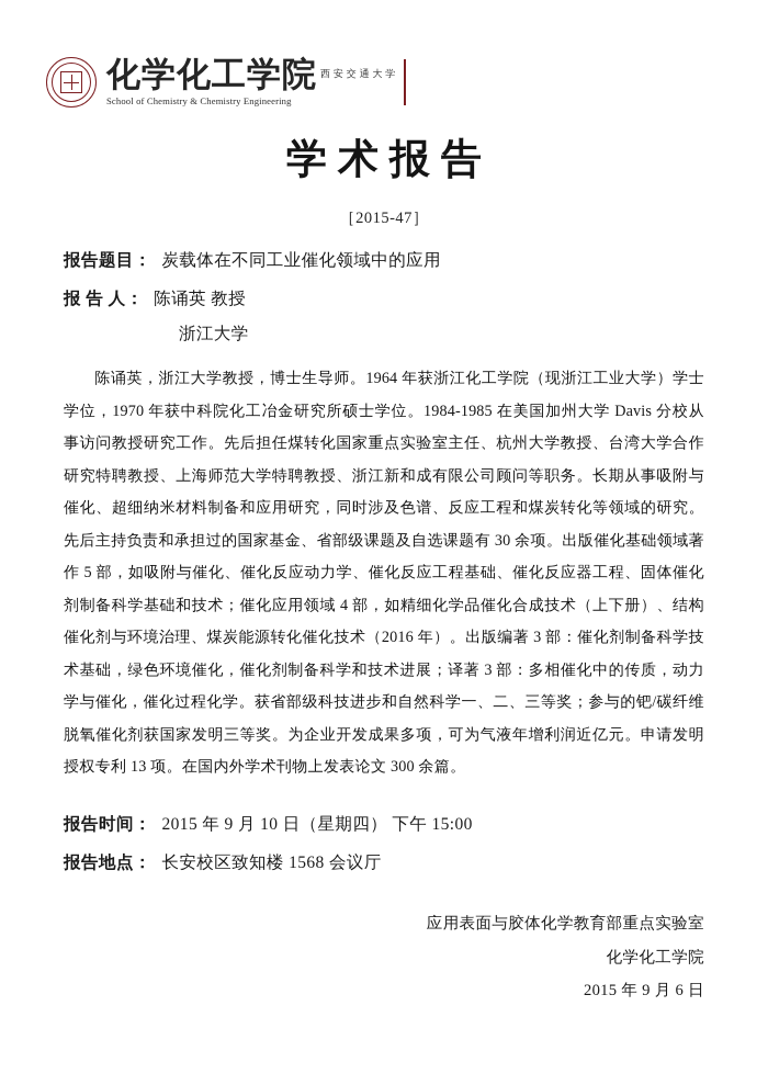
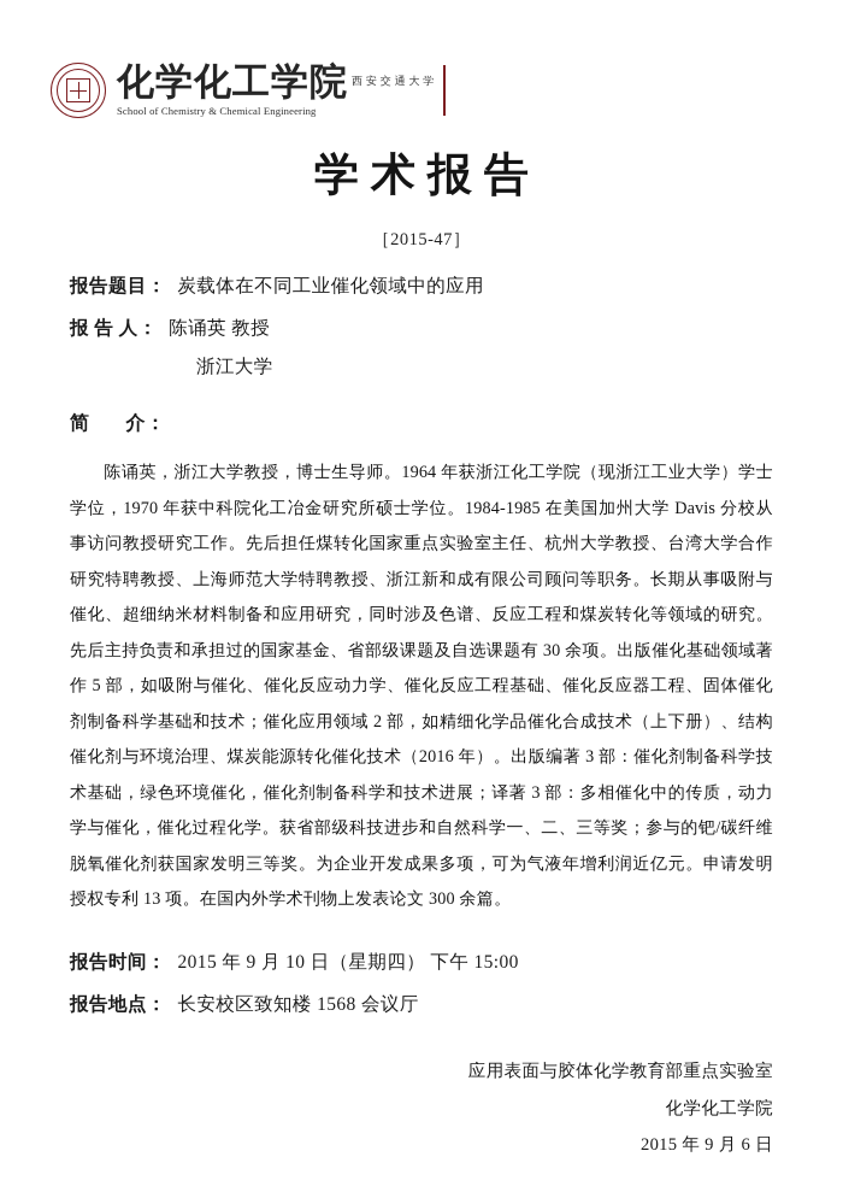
  化学化工学院 西 安 交 通 大 学
- School of Chemistry & Chemistry Engineering
+ School of Chemistry & Chemical Engineering
  学术报告
  ［2015-47］
  报告题目
  ：
  炭载体在不同工业催化领域中的应用
  报 告 人
  ：
  陈诵英 教授
  浙江大学
+ 简 介：
- 陈诵英，浙江大学教授，博士生导师。1964 年获浙江化工学院（现浙江工业大学）学士学位，1970 年获中科院化工冶金研究所硕士学位。1984-1985 在美国加州大学 Davis 分校从事访问教授研究工作。先后担任煤转化国家重点实验室主任、杭州大学教授、台湾大学合作研究特聘教授、上海师范大学特聘教授、浙江新和成有限公司顾问等职务。长期从事吸附与催化、超细纳米材料制备和应用研究，同时涉及色谱、反应工程和煤炭转化等领域的研究。先后主持负责和承担过的国家基金、省部级课题及自选课题有 30 余项。出版催化基础领域著作 5 部，如吸附与催化、催化反应动力学、催化反应工程基础、催化反应器工程、固体催化剂制备科学基础和技术；催化应用领域 4 部，如精细化学品催化合成技术（上下册）、结构催化剂与环境治理、煤炭能源转化催化技术（2016 年）。出版编著 3 部：催化剂制备科学技术基础，绿色环境催化，催化剂制备科学和技术进展；译著 3 部：多相催化中的传质，动力学与催化，催化过程化学。获省部级科技进步和自然科学一、二、三等奖；参与的钯/碳纤维脱氧催化剂获国家发明三等奖。为企业开发成果多项，可为气液年增利润近亿元。申请发明授权专利 13 项。在国内外学术刊物上发表论文 300 余篇。
+ 陈诵英，浙江大学教授，博士生导师。1964 年获浙江化工学院（现浙江工业大学）学士学位，1970 年获中科院化工冶金研究所硕士学位。1984-1985 在美国加州大学 Davis 分校从事访问教授研究工作。先后担任煤转化国家重点实验室主任、杭州大学教授、台湾大学合作研究特聘教授、上海师范大学特聘教授、浙江新和成有限公司顾问等职务。长期从事吸附与催化、超细纳米材料制备和应用研究，同时涉及色谱、反应工程和煤炭转化等领域的研究。先后主持负责和承担过的国家基金、省部级课题及自选课题有 30 余项。出版催化基础领域著作 5 部，如吸附与催化、催化反应动力学、催化反应工程基础、催化反应器工程、固体催化剂制备科学基础和技术；催化应用领域 2 部，如精细化学品催化合成技术（上下册）、结构催化剂与环境治理、煤炭能源转化催化技术（2016 年）。出版编著 3 部：催化剂制备科学技术基础，绿色环境催化，催化剂制备科学和技术进展；译著 3 部：多相催化中的传质，动力学与催化，催化过程化学。获省部级科技进步和自然科学一、二、三等奖；参与的钯/碳纤维脱氧催化剂获国家发明三等奖。为企业开发成果多项，可为气液年增利润近亿元。申请发明授权专利 13 项。在国内外学术刊物上发表论文 300 余篇。
  报告时间
  ：
  2015 年 9 月 10 日（星期四） 下午 15:00
  报告地点
  ：
  长安校区致知楼 1568 会议厅
  应用表面与胶体化学教育部重点实验室
  化学化工学院
  2015 年 9 月 6 日
